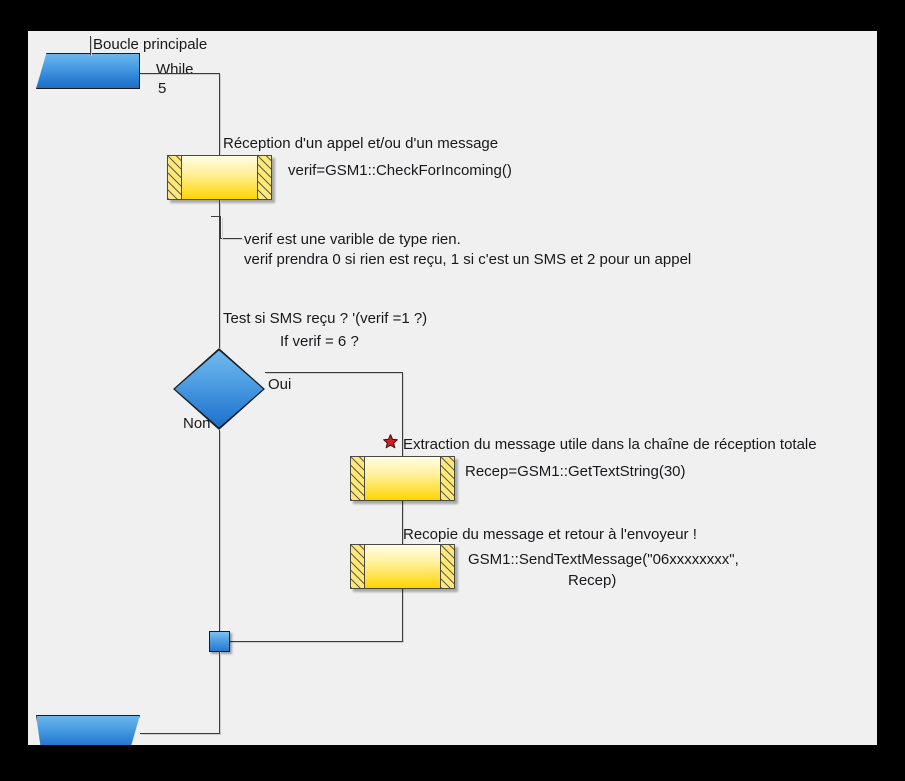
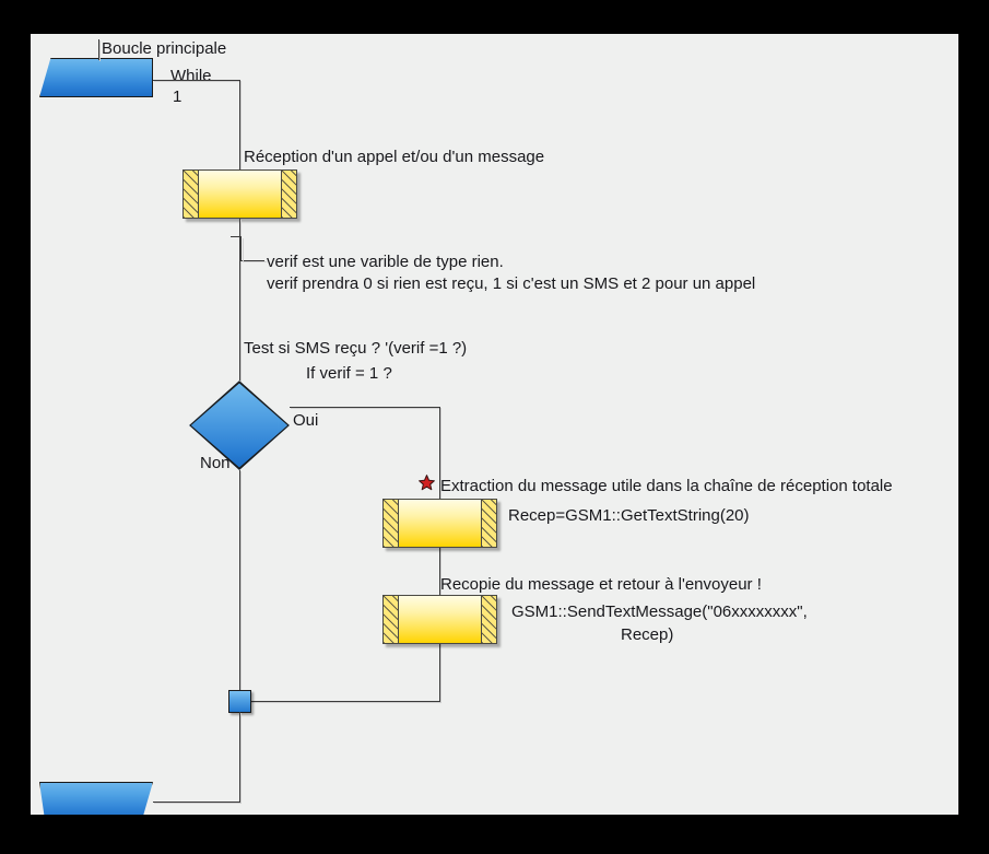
  Boucle principale
  While
- 5
+ 1
  Réception d'un appel et/ou d'un message
- verif=GSM1::CheckForIncoming()
  verif est une varible de type rien.
  verif prendra 0 si rien est reçu, 1 si c'est un SMS et 2 pour un appel
  Test si SMS reçu ? '(verif =1 ?)
- If verif = 6 ?
+ If verif = 1 ?
  Oui
  Non
  Extraction du message utile dans la chaîne de réception totale
- Recep=GSM1::GetTextString(30)
+ Recep=GSM1::GetTextString(20)
  Recopie du message et retour à l'envoyeur !
  GSM1::SendTextMessage("06xxxxxxxx",
  Recep)
